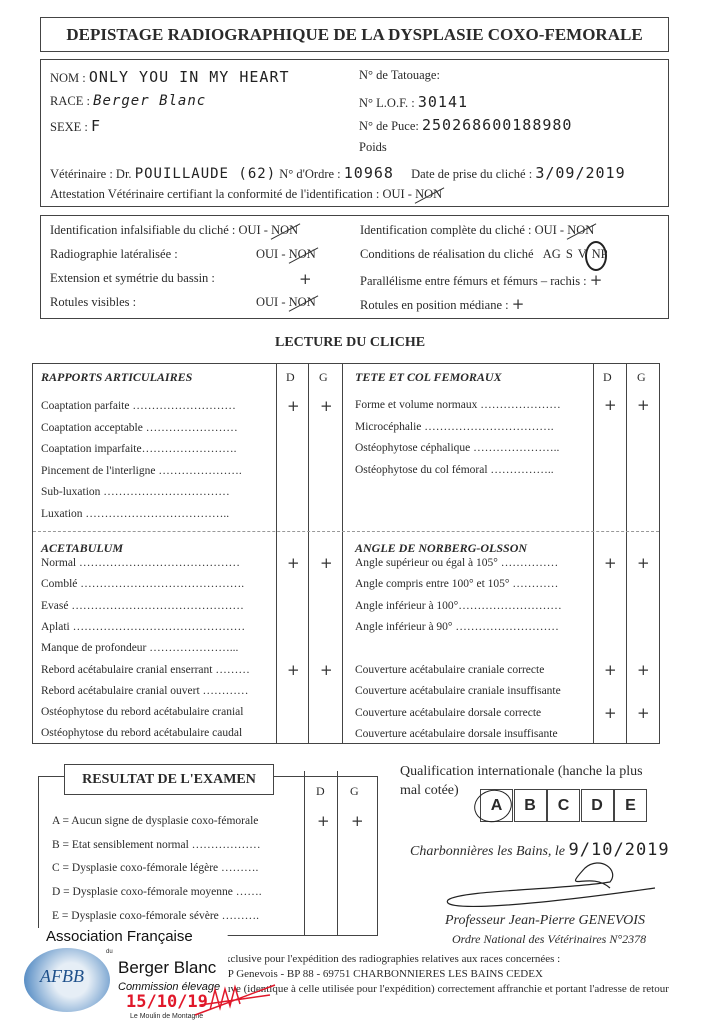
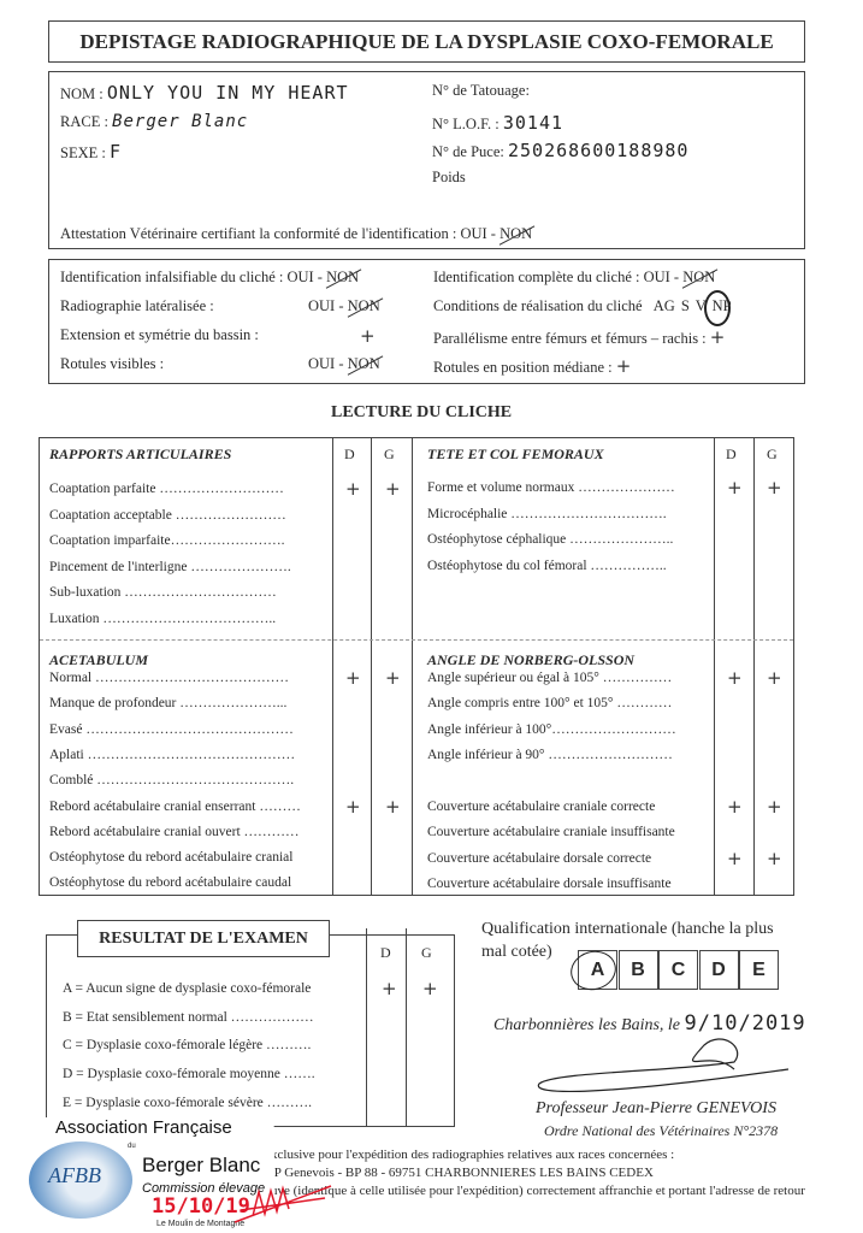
  DEPISTAGE RADIOGRAPHIQUE DE LA DYSPLASIE COXO-FEMORALE
  NOM : ONLY YOU IN MY HEART
  RACE : Berger Blanc
  SEXE : F
- Vétérinaire : Dr. POUILLAUDE (62) N° d'Ordre : 10968 Date de prise du cliché : 3/09/2019
  Attestation Vétérinaire certifiant la conformité de l'identification : OUI - NON
  N° de Tatouage:
  N° L.O.F. : 30141
  N° de Puce: 250268600188980
  Poids
  Identification infalsifiable du cliché : OUI - NON
  Radiographie latéralisée :
  OUI - NON
  Extension et symétrie du bassin :
  +
  Rotules visibles :
  OUI - NON
  Identification complète du cliché : OUI - NON
  Conditions de réalisation du cliché AG S V NP
  Parallélisme entre fémurs et fémurs – rachis : +
  Rotules en position médiane : +
  LECTURE DU CLICHE
  RAPPORTS ARTICULAIRES
  D
  G
  TETE ET COL FEMORAUX
  D
  G
  Coaptation parfaite ………………………
  +
  +
  Coaptation acceptable ……………………
  Coaptation imparfaite…………………….
  Pincement de l'interligne ………………….
  Sub-luxation ……………………………
  Luxation ………………………………..
  Forme et volume normaux …………………
  +
  +
  Microcéphalie …………………………….
  Ostéophytose céphalique …………………..
  Ostéophytose du col fémoral ……………..
  ACETABULUM
  ANGLE DE NORBERG-OLSSON
  Normal ……………………………………
  +
  +
- Comblé …………………………………….
+ Manque de profondeur …………………...
  Evasé ………………………………………
  Aplati ………………………………………
- Manque de profondeur …………………...
+ Comblé …………………………………….
  Rebord acétabulaire cranial enserrant ………
  +
  +
  Rebord acétabulaire cranial ouvert …………
  Ostéophytose du rebord acétabulaire cranial
  Ostéophytose du rebord acétabulaire caudal
  Angle supérieur ou égal à 105° ……………
  +
  +
  Angle compris entre 100° et 105° …………
  Angle inférieur à 100°………………………
  Angle inférieur à 90° ………………………
  Couverture acétabulaire craniale correcte
  +
  +
  Couverture acétabulaire craniale insuffisante
  Couverture acétabulaire dorsale correcte
  +
  +
  Couverture acétabulaire dorsale insuffisante
  D
  G
  A = Aucun signe de dysplasie coxo-fémorale
  +
  +
  B = Etat sensiblement normal ………………
  C = Dysplasie coxo-fémorale légère ……….
  D = Dysplasie coxo-fémorale moyenne …….
  E = Dysplasie coxo-fémorale sévère ……….
  RESULTAT DE L'EXAMEN
  Qualification internationale (hanche la plus
  mal cotée)
  A
  B
  C
  D
  E
  Charbonnières les Bains, le 9/10/2019
  Professeur Jean-Pierre GENEVOIS
  Ordre National des Vétérinaires N°2378
  clusive pour l'expédition des radiographies relatives aux races concernées :
  P Genevois - BP 88 - 69751 CHARBONNIERES LES BAINS CEDEX
  ve (idetique à celle utilisée pour l'expédition) correctement affranchie et portant l'adresse de retour
  Association Française
  AFBB
  Berger Blanc
  Commission élevage
  15/10/19
